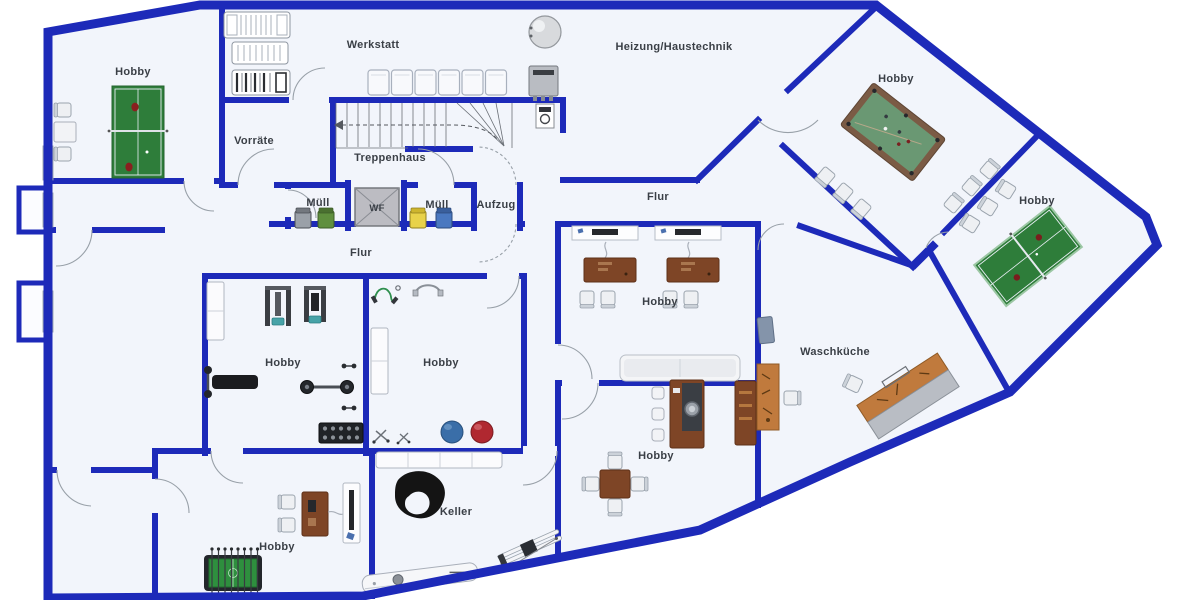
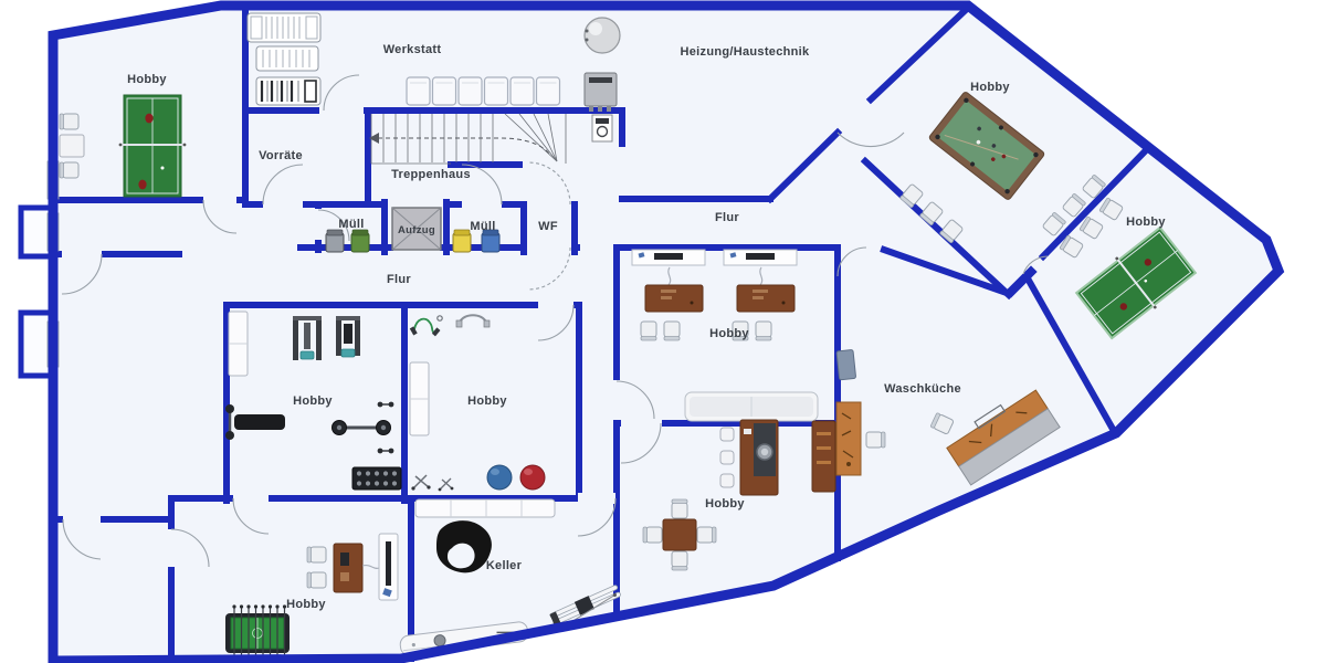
  Hobby
  Werkstatt
  Heizung/Haustechnik
  Hobby
  Hobby
  Vorräte
  Treppenhaus
  Müll
- WF
+ Aufzug
  Müll
- Aufzug
+ WF
  Flur
  Flur
  Hobby
  Hobby
  Hobby
  Waschküche
  Hobby
  Hobby
  Keller
